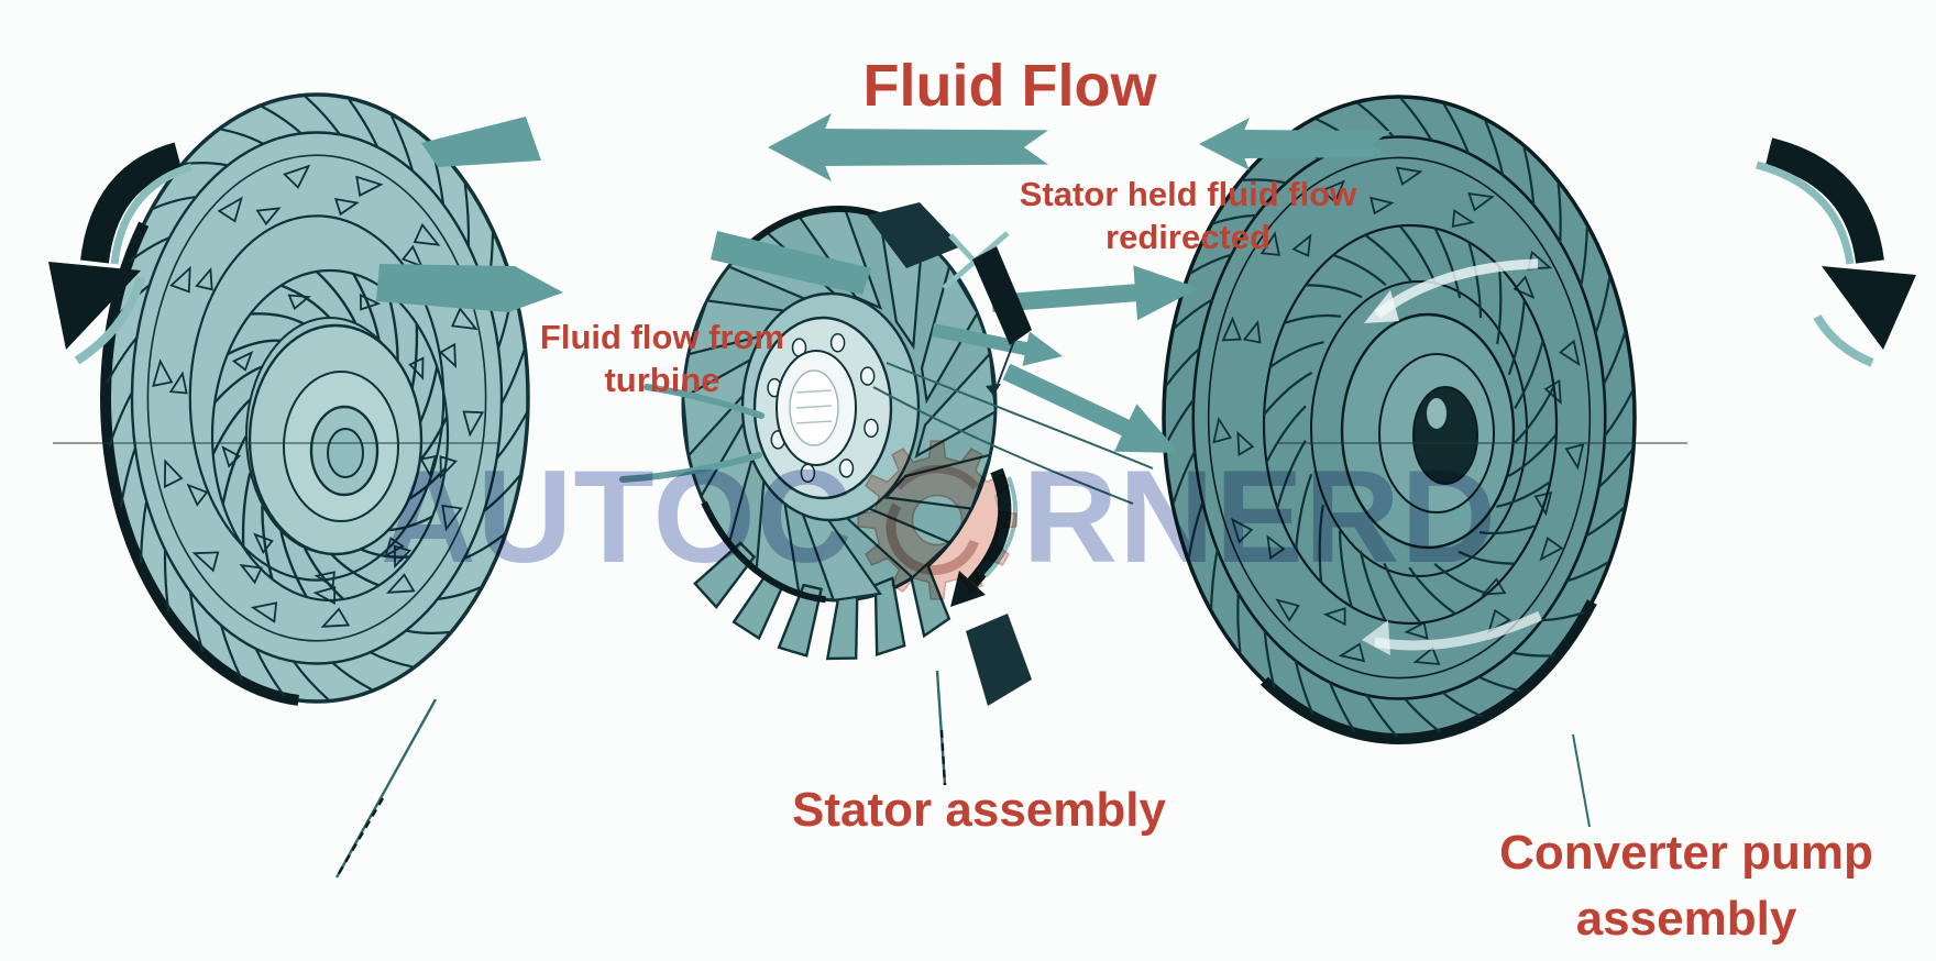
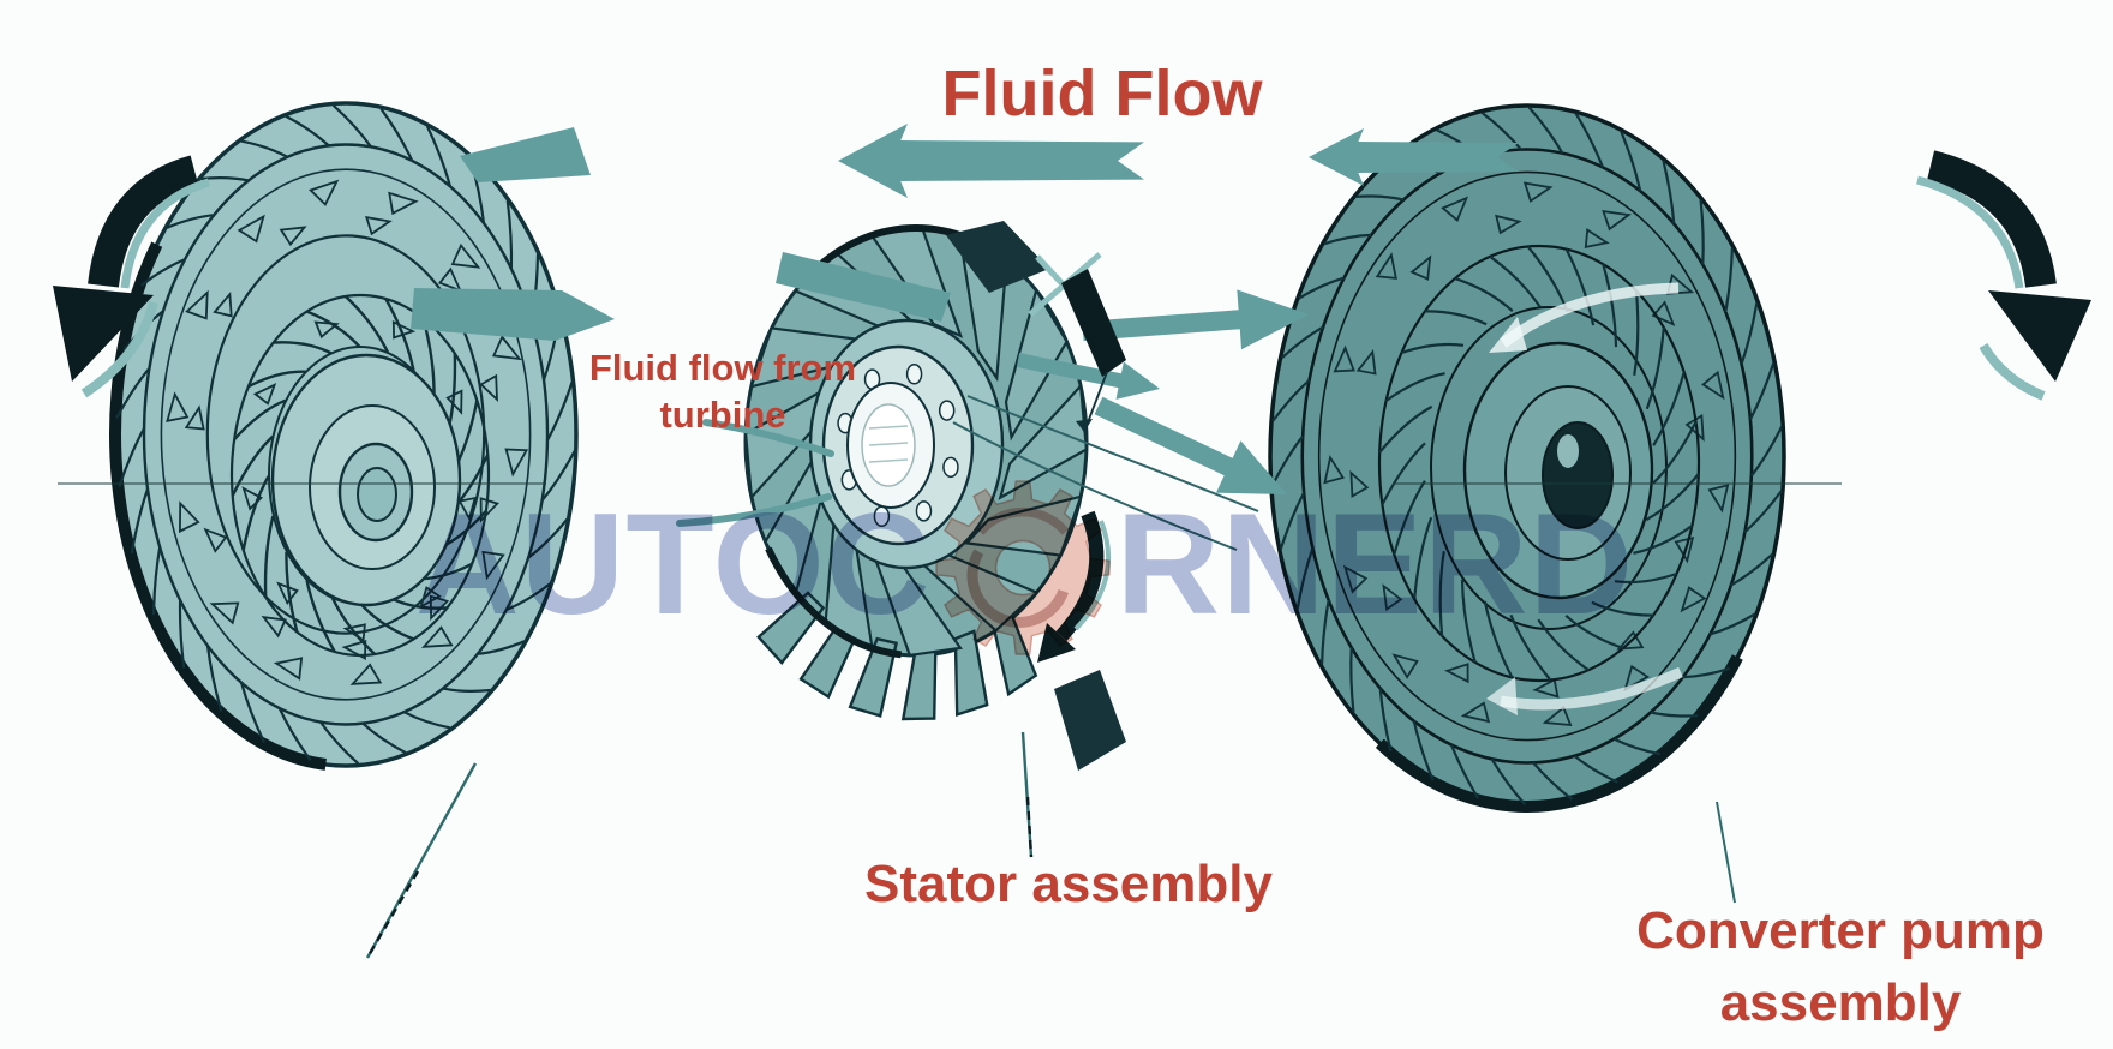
  AUTOC
  RNERD
  Fluid Flow
- Stator held fluid flow
- redirected
  Fluid flow from
  turbine
  Stator assembly
  Converter pump
  assembly
